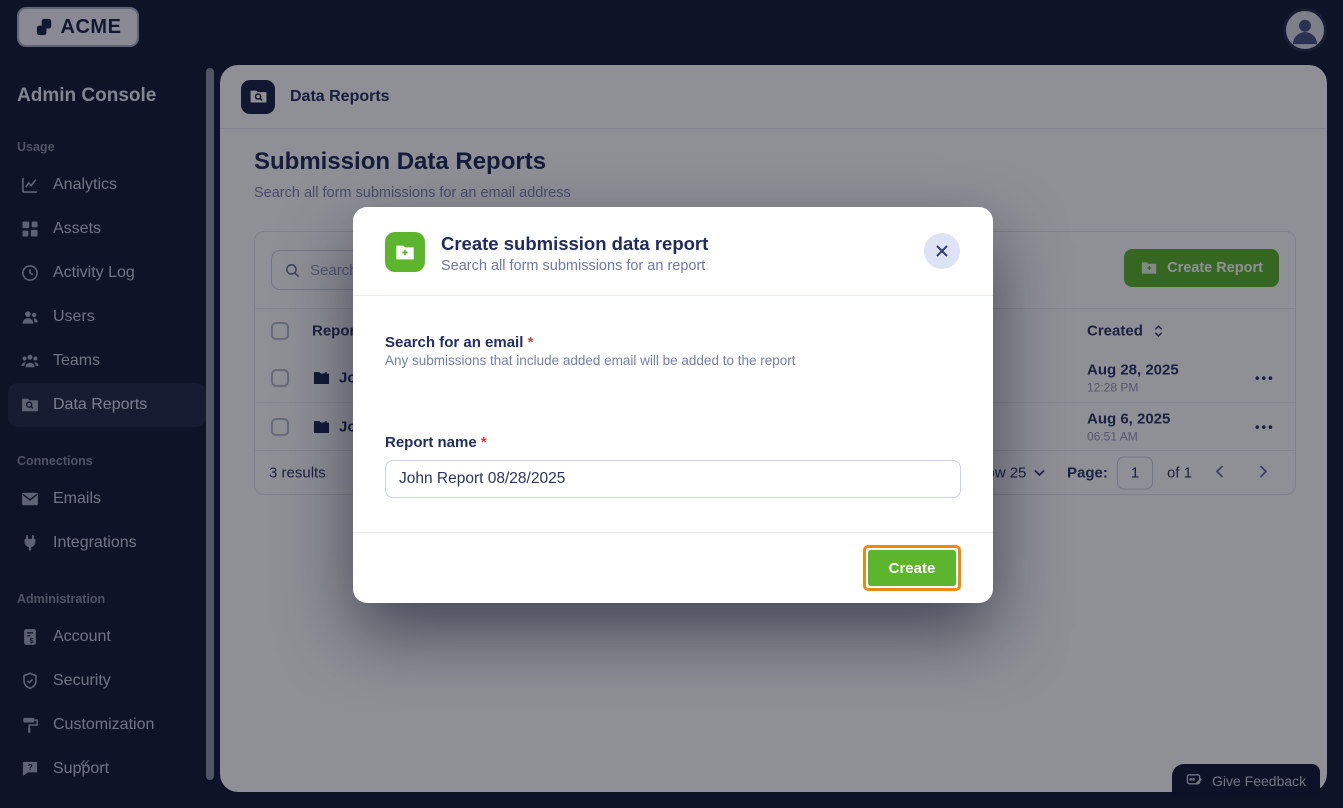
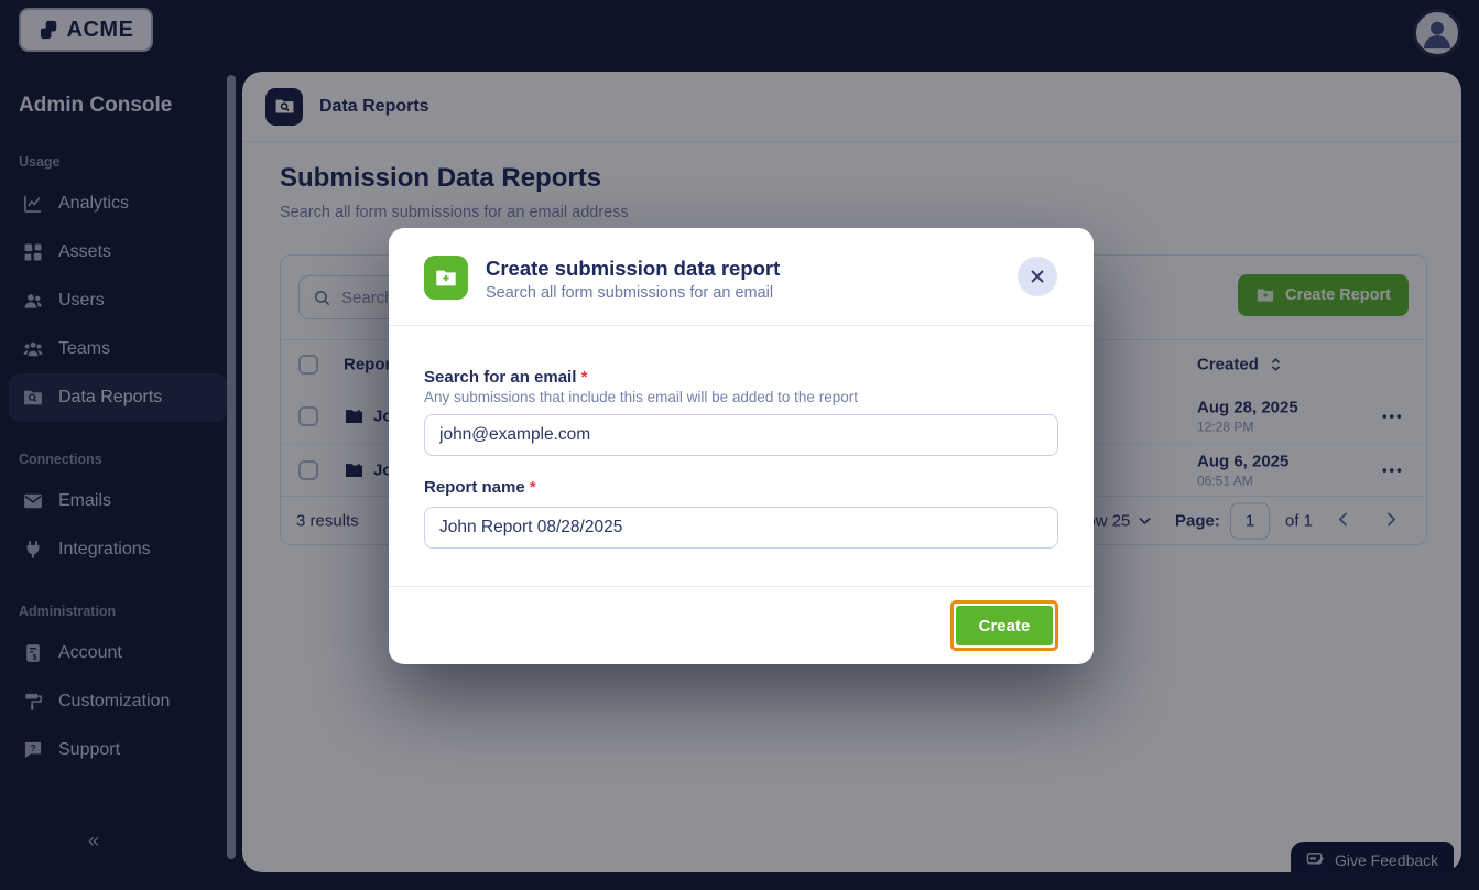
  ACME
  Admin Console
  Usage
  Analytics
  Assets
- Activity Log
  Users
  Teams
  Data Reports
  Connections
  Emails
  Integrations
  Administration
  $
  Account
- Security
  Customization
  ?
  Support
  «
  Data Reports
  Submission Data Reports
  Search all form submissions for an email address
  Create Report
  Created
  Jo
  Aug 28, 2025
  12:28 PM
  •••
  Jo
  Aug 6, 2025
  06:51 AM
  •••
  3 results
  Page:
  1
  of 1
  Give Feedback
  Create submission data report
- Search all form submissions for an report
+ Search all form submissions for an email
  Search for an email *
- Any submissions that include added email will be added to the report
+ Any submissions that include this email will be added to the report
+ john@example.com
  Report name *
  John Report 08/28/2025
  Create
